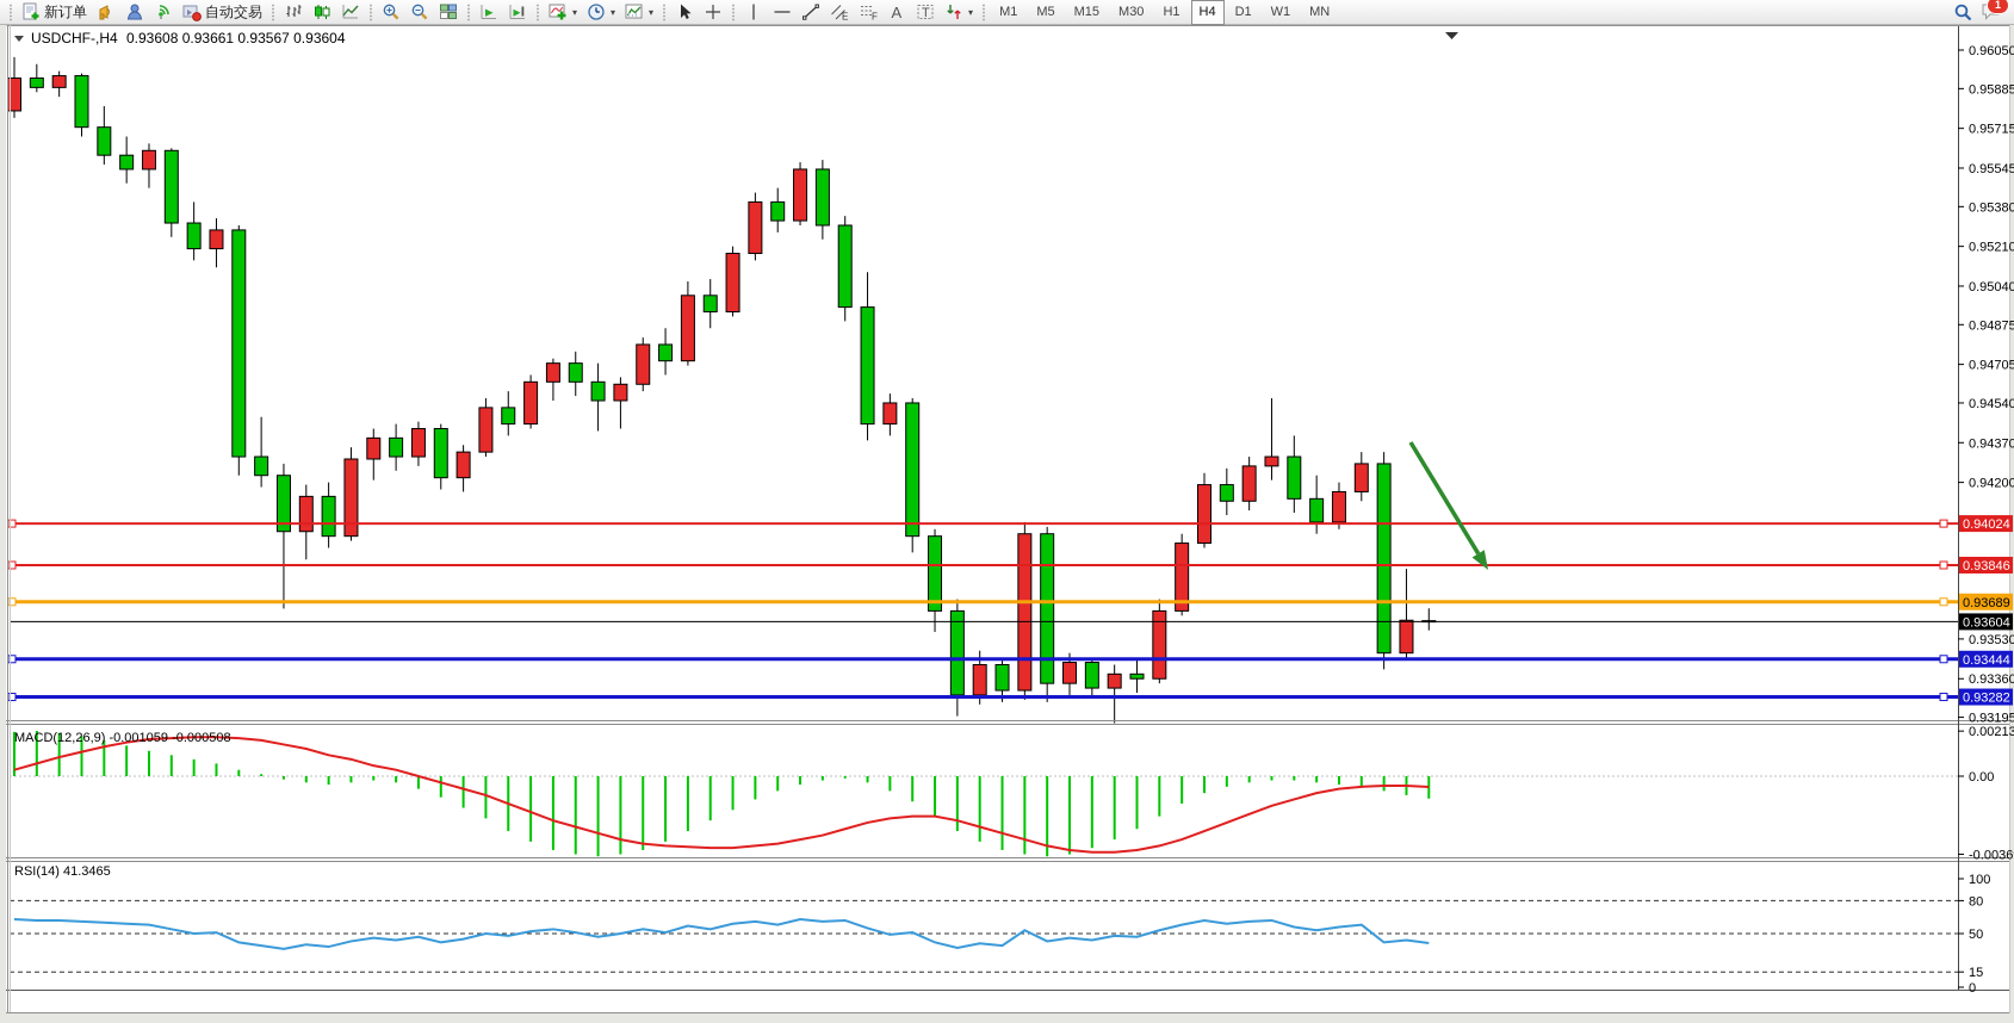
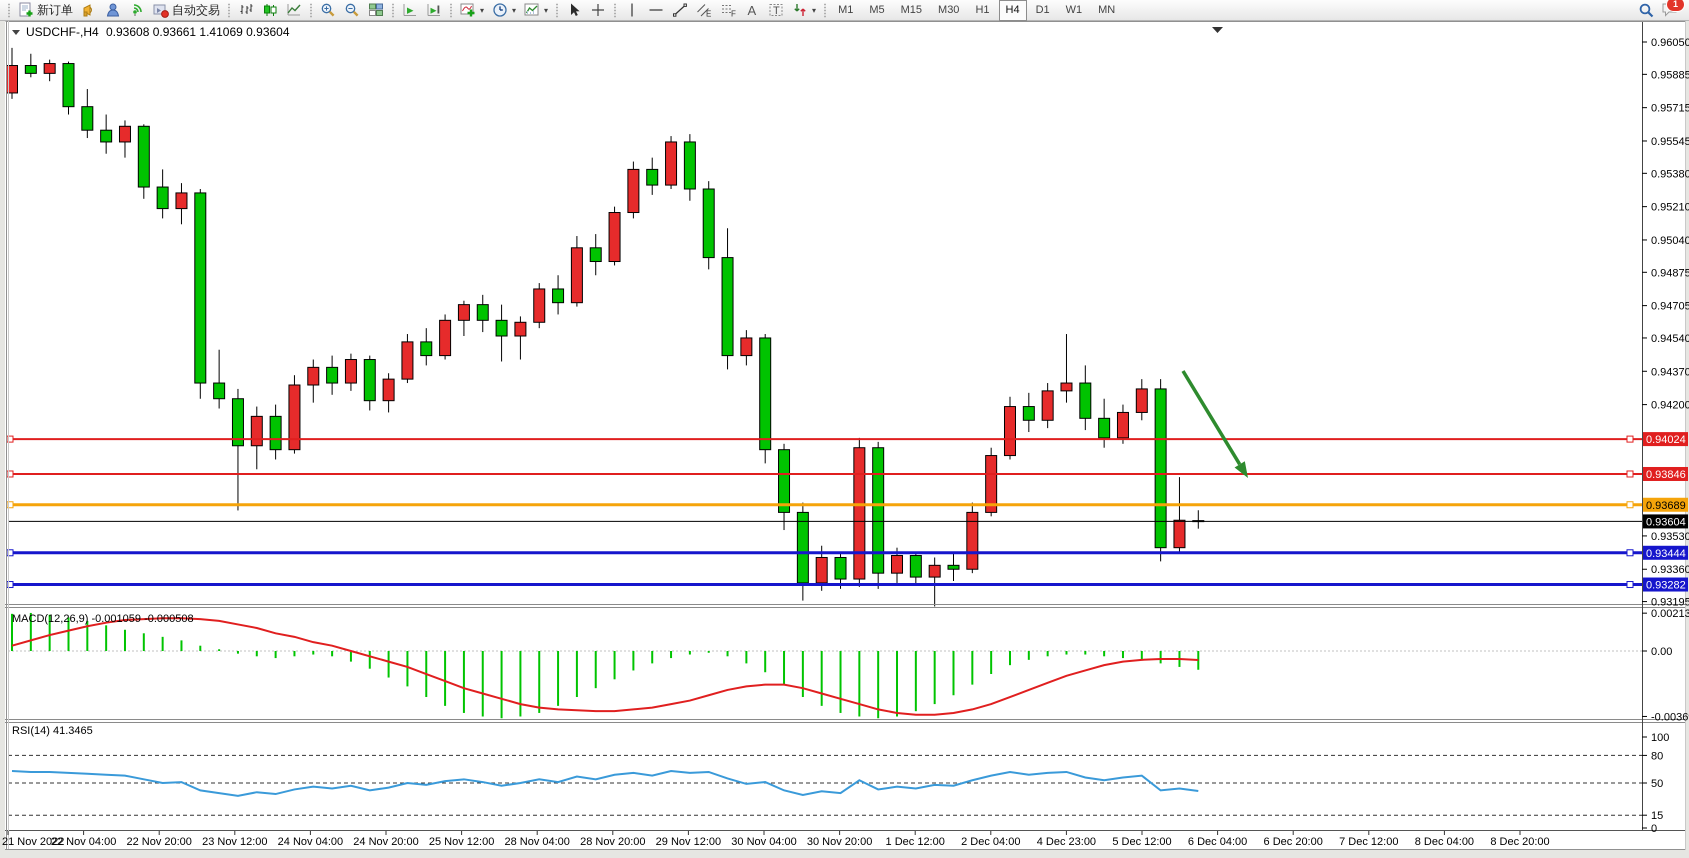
  新订单
  自动交易
  ▾
  ▾
  ▾
  E
  F
  A
  T
  ▾
  M1
  M5
  M15
  M30
  H1
  H4
  D1
  W1
  MN
  1
  MACD(12,26,9) -0.001059 -0.000508
  RSI(14) 41.3465
  0.96050
  0.95885
  0.95715
  0.95545
  0.95380
  0.95210
  0.95040
  0.94875
  0.94705
  0.94540
  0.94370
  0.94200
  0.93530
  0.93360
  0.93195
  0.94024
  0.93846
  0.93689
  0.93444
  0.93282
  0.93604
  0.00213
  0.00
  -0.0036
  100
  80
  50
  15
  0
+ 21 Nov 2022
+ 22 Nov 04:00
+ 22 Nov 20:00
+ 23 Nov 12:00
+ 24 Nov 04:00
+ 24 Nov 20:00
+ 25 Nov 12:00
+ 28 Nov 04:00
+ 28 Nov 20:00
+ 29 Nov 12:00
+ 30 Nov 04:00
+ 30 Nov 20:00
+ 1 Dec 12:00
+ 2 Dec 04:00
+ 4 Dec 23:00
+ 5 Dec 12:00
+ 6 Dec 04:00
+ 6 Dec 20:00
+ 7 Dec 12:00
+ 8 Dec 04:00
+ 8 Dec 20:00
  USDCHF-,H4
- 0.93608 0.93661 0.93567 0.93604
+ 0.93608 0.93661 1.41069 0.93604
